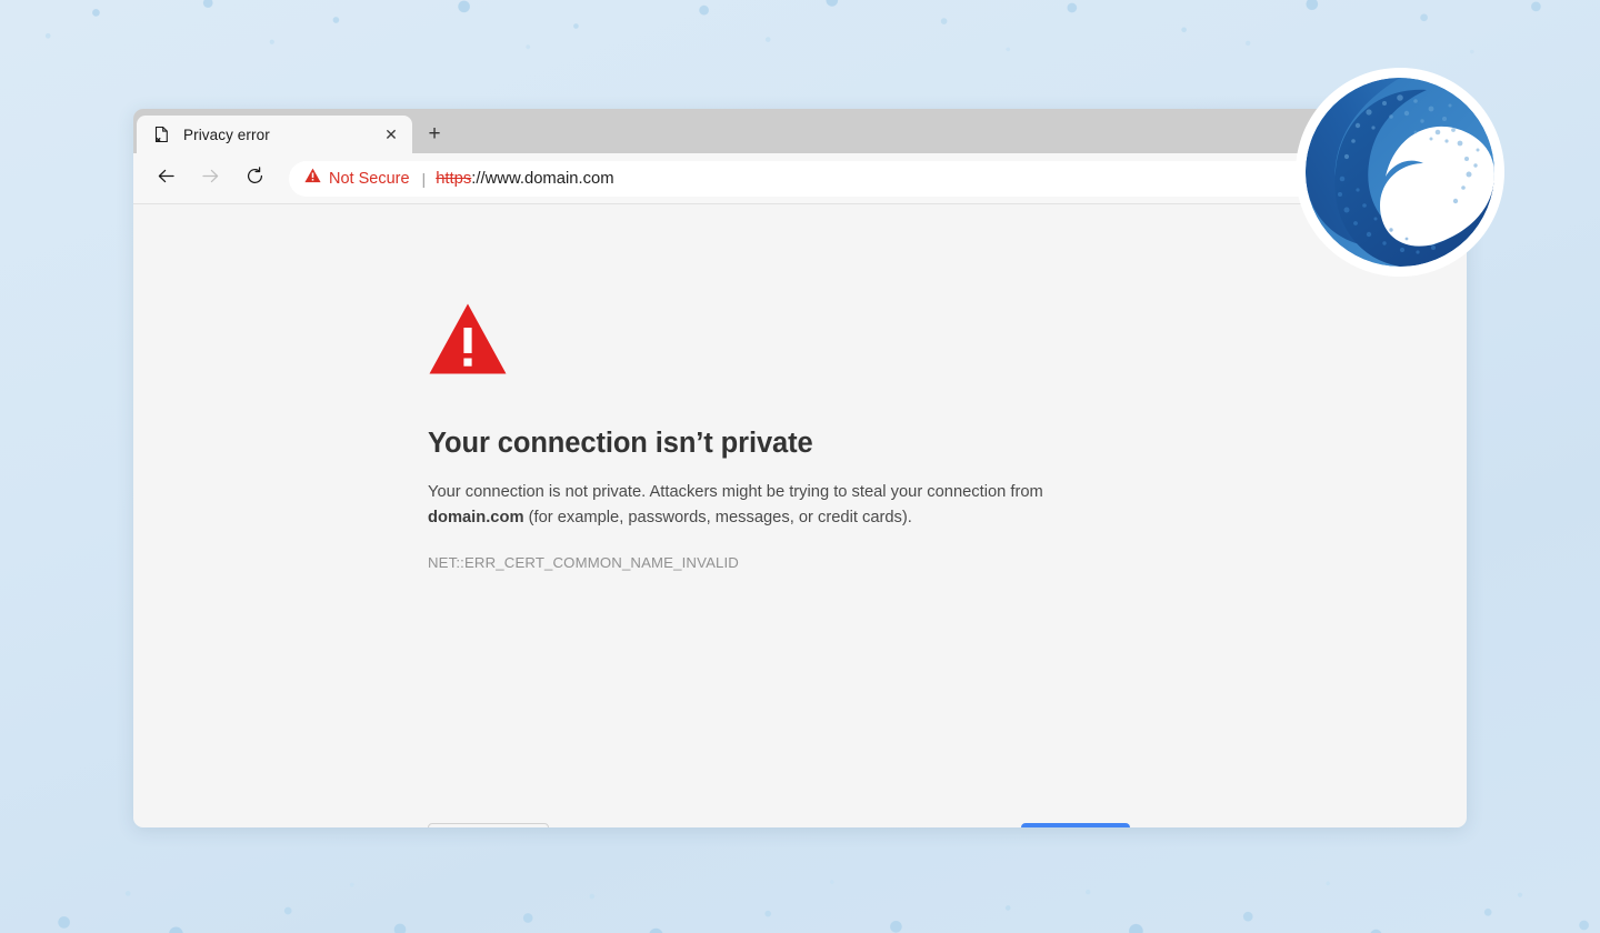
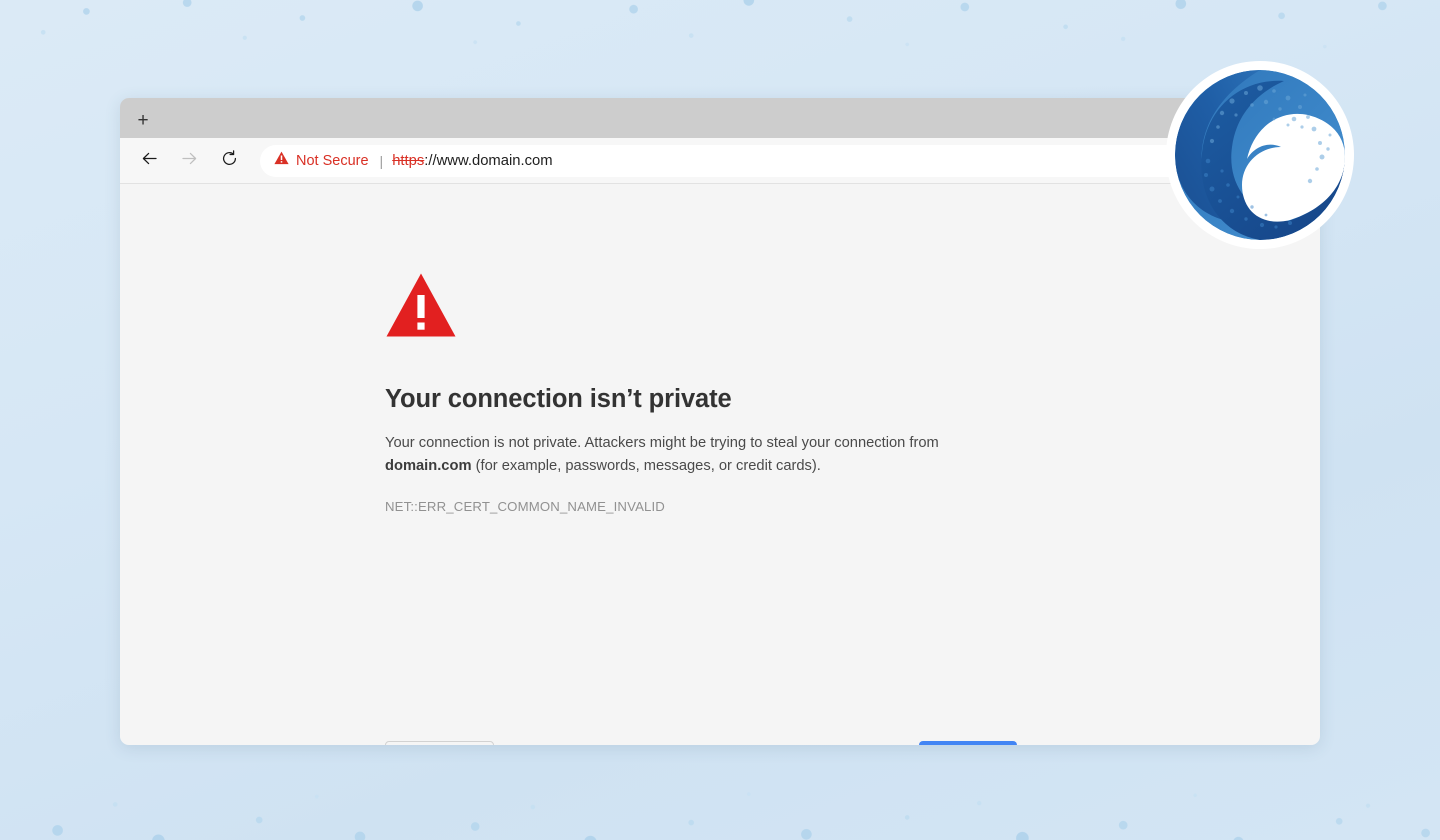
- Privacy error
- ✕
  +
  Not Secure
  |
  https://www.domain.com
  Your connection isn’t private
  Your connection is not private. Attackers might be trying to steal your connection from domain.com (for example, passwords, messages, or credit cards).
  NET::ERR_CERT_COMMON_NAME_INVALID
